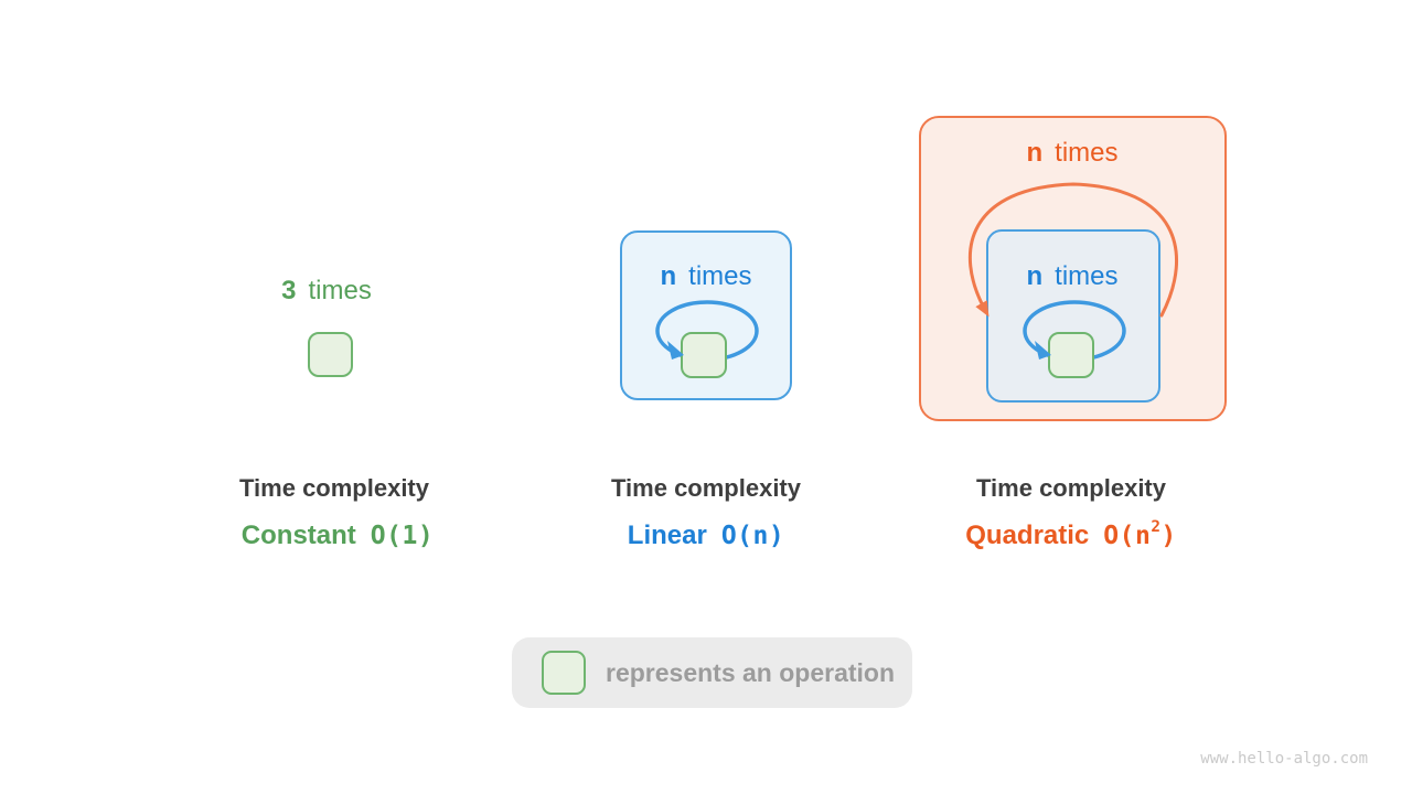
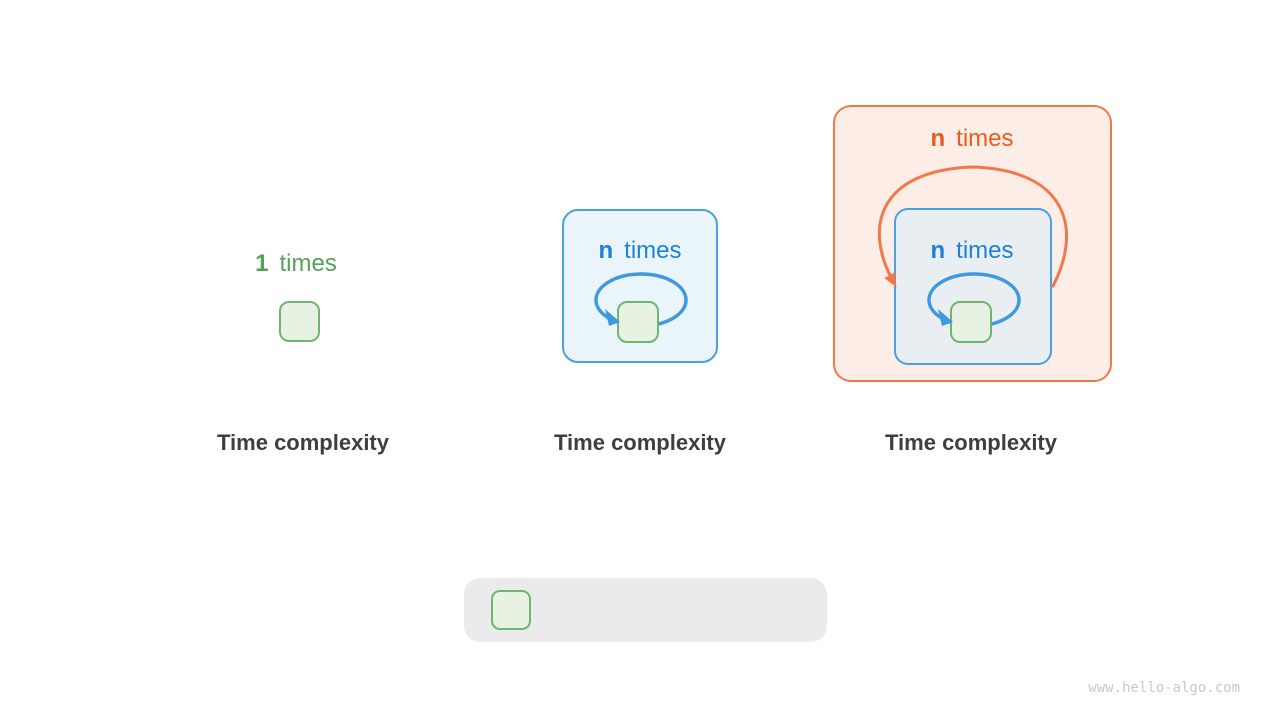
- 3 times
+ 1 times
  n times
  n times
  n times
  Time complexity
  Time complexity
  Time complexity
- Constant O(1)
- Linear O(n)
- Quadratic O(n2)
- represents an operation
  www.hello-algo.com
